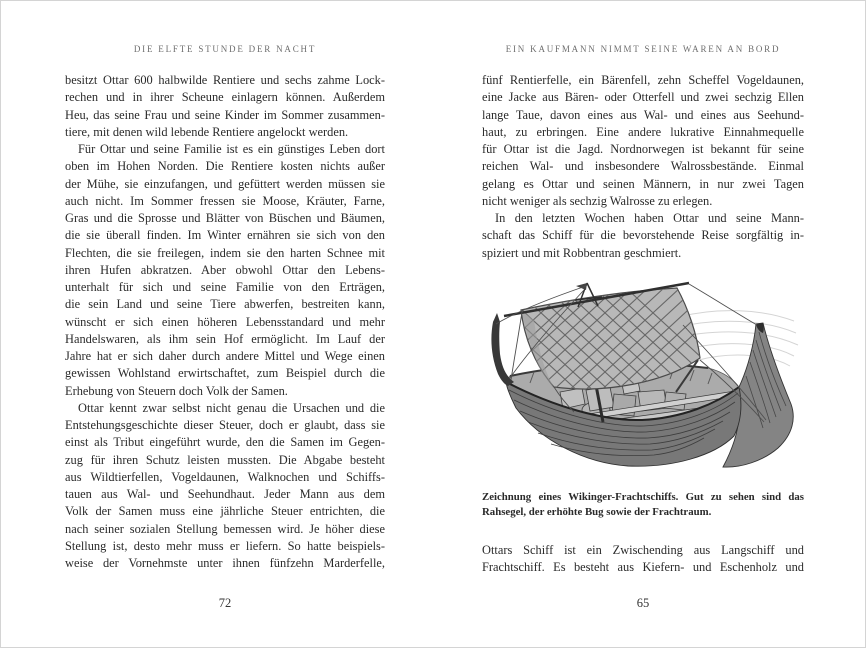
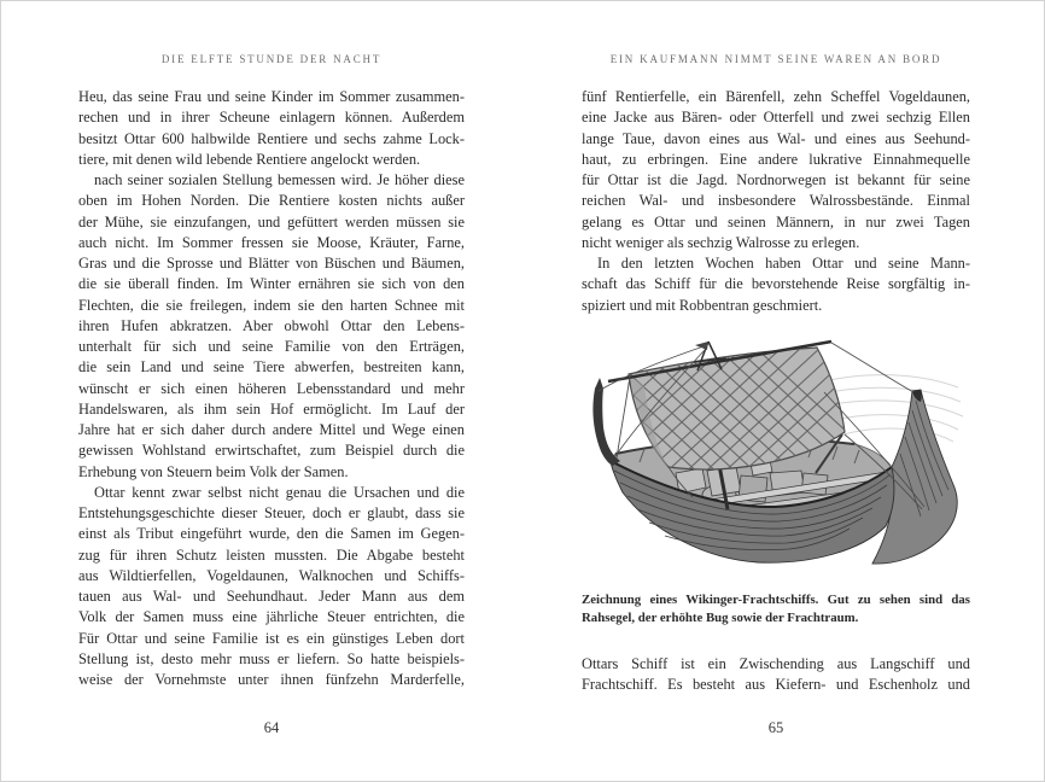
  DIE ELFTE STUNDE DER NACHT
- besitzt Ottar 600 halbwilde Rentiere und sechs zahme Lock-
+ Heu, das seine Frau und seine Kinder im Sommer zusammen-
  rechen und in ihrer Scheune einlagern können. Außerdem
- Heu, das seine Frau und seine Kinder im Sommer zusammen-
+ besitzt Ottar 600 halbwilde Rentiere und sechs zahme Lock-
  tiere, mit denen wild lebende Rentiere angelockt werden.
- Für Ottar und seine Familie ist es ein günstiges Leben dort
+ nach seiner sozialen Stellung bemessen wird. Je höher diese
  oben im Hohen Norden. Die Rentiere kosten nichts außer
  der Mühe, sie einzufangen, und gefüttert werden müssen sie
  auch nicht. Im Sommer fressen sie Moose, Kräuter, Farne,
  Gras und die Sprosse und Blätter von Büschen und Bäumen,
  die sie überall finden. Im Winter ernähren sie sich von den
  Flechten, die sie freilegen, indem sie den harten Schnee mit
  ihren Hufen abkratzen. Aber obwohl Ottar den Lebens-
  unterhalt für sich und seine Familie von den Erträgen,
  die sein Land und seine Tiere abwerfen, bestreiten kann,
  wünscht er sich einen höheren Lebensstandard und mehr
  Handelswaren, als ihm sein Hof ermöglicht. Im Lauf der
  Jahre hat er sich daher durch andere Mittel und Wege einen
  gewissen Wohlstand erwirtschaftet, zum Beispiel durch die
- Erhebung von Steuern doch Volk der Samen.
+ Erhebung von Steuern beim Volk der Samen.
  Ottar kennt zwar selbst nicht genau die Ursachen und die
  Entstehungsgeschichte dieser Steuer, doch er glaubt, dass sie
  einst als Tribut eingeführt wurde, den die Samen im Gegen-
  zug für ihren Schutz leisten mussten. Die Abgabe besteht
  aus Wildtierfellen, Vogeldaunen, Walknochen und Schiffs-
  tauen aus Wal- und Seehundhaut. Jeder Mann aus dem
  Volk der Samen muss eine jährliche Steuer entrichten, die
- nach seiner sozialen Stellung bemessen wird. Je höher diese
+ Für Ottar und seine Familie ist es ein günstiges Leben dort
  Stellung ist, desto mehr muss er liefern. So hatte beispiels-
  weise der Vornehmste unter ihnen fünfzehn Marderfelle,
- 72
+ 64
  EIN KAUFMANN NIMMT SEINE WAREN AN BORD
  fünf Rentierfelle, ein Bärenfell, zehn Scheffel Vogeldaunen,
  eine Jacke aus Bären- oder Otterfell und zwei sechzig Ellen
  lange Taue, davon eines aus Wal- und eines aus Seehund-
  haut, zu erbringen. Eine andere lukrative Einnahmequelle
  für Ottar ist die Jagd. Nordnorwegen ist bekannt für seine
  reichen Wal- und insbesondere Walrossbestände. Einmal
  gelang es Ottar und seinen Männern, in nur zwei Tagen
  nicht weniger als sechzig Walrosse zu erlegen.
  In den letzten Wochen haben Ottar und seine Mann-
  schaft das Schiff für die bevorstehende Reise sorgfältig in-
  spiziert und mit Robbentran geschmiert.
  Zeichnung eines Wikinger-Frachtschiffs. Gut zu sehen sind das
  Rahsegel, der erhöhte Bug sowie der Frachtraum.
  Ottars Schiff ist ein Zwischending aus Langschiff und
  Frachtschiff. Es besteht aus Kiefern- und Eschenholz und
  65
